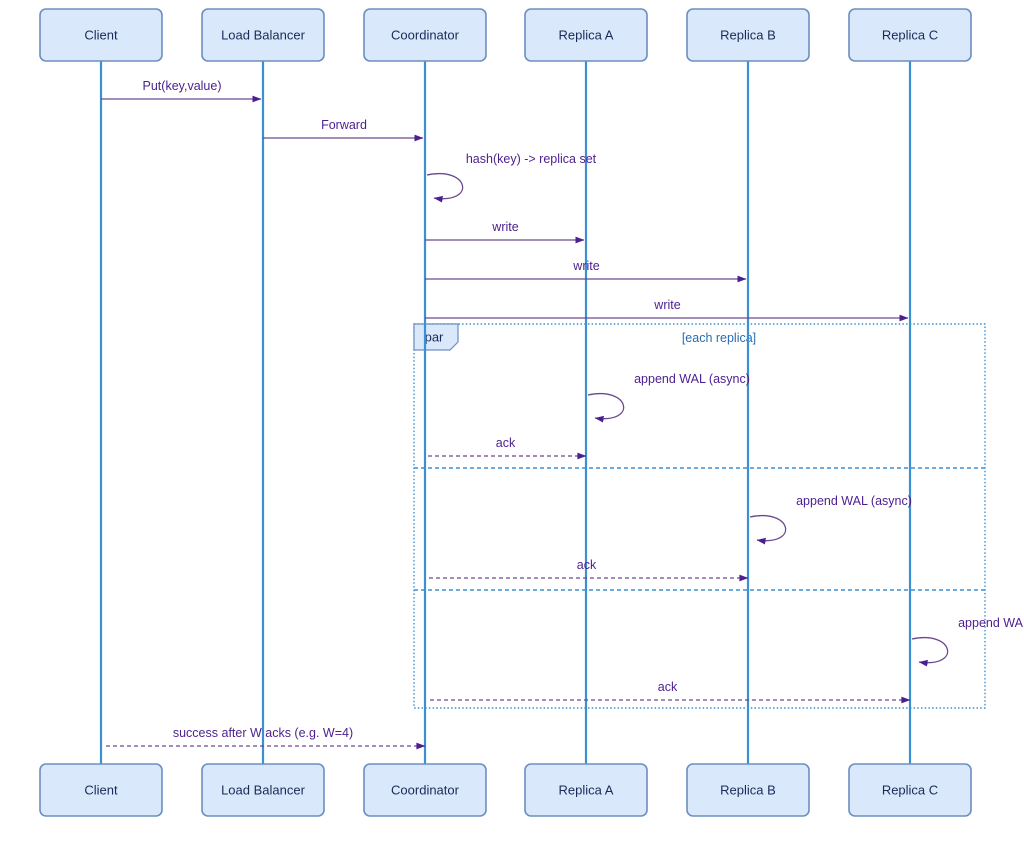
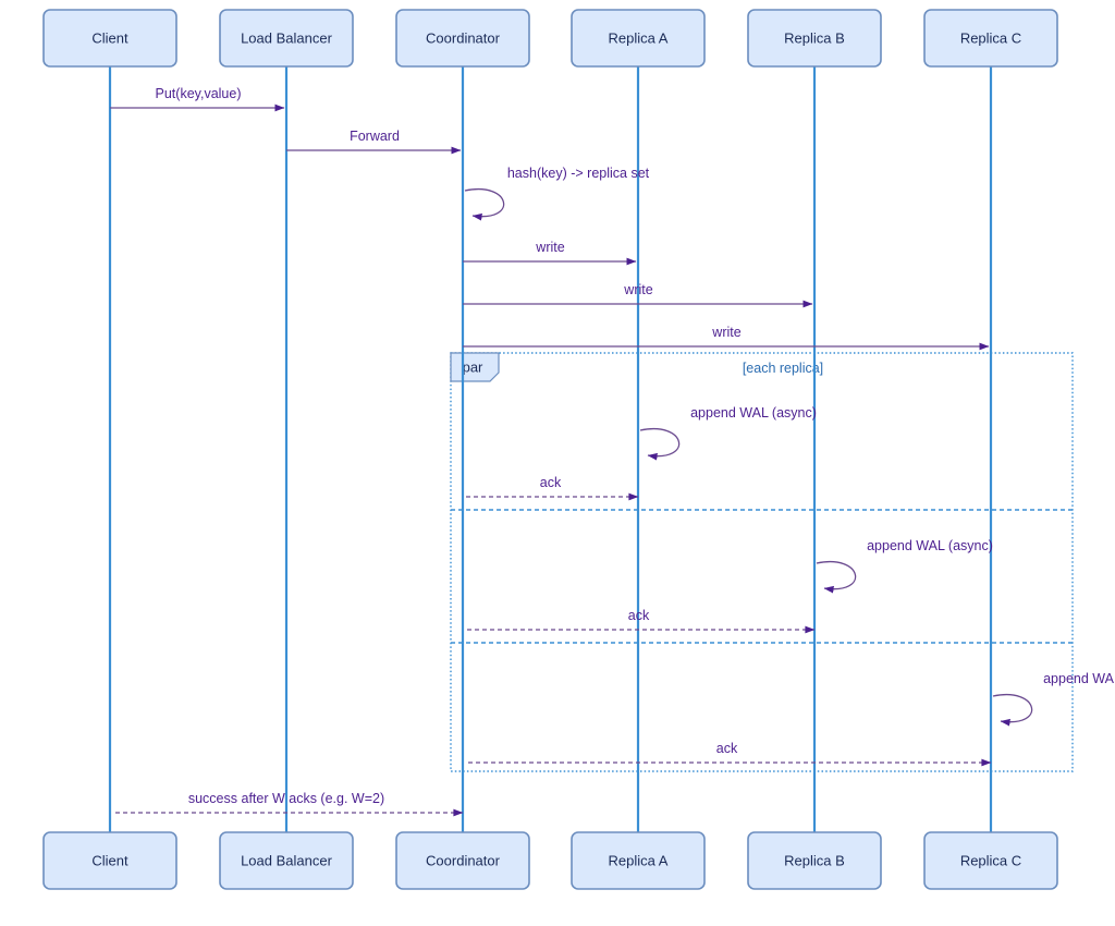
  par
  [each replica]
  Put(key,value)
  Forward
  hash(key) -> replica set
  write
  write
  write
  append WAL (async)
  ack
  append WAL (async)
  ack
  ack
- success after W acks (e.g. W=4)
+ success after W acks (e.g. W=2)
  Client
  Load Balancer
  Coordinator
  Replica A
  Replica B
  Replica C
  Client
  Load Balancer
  Coordinator
  Replica A
  Replica B
  Replica C
